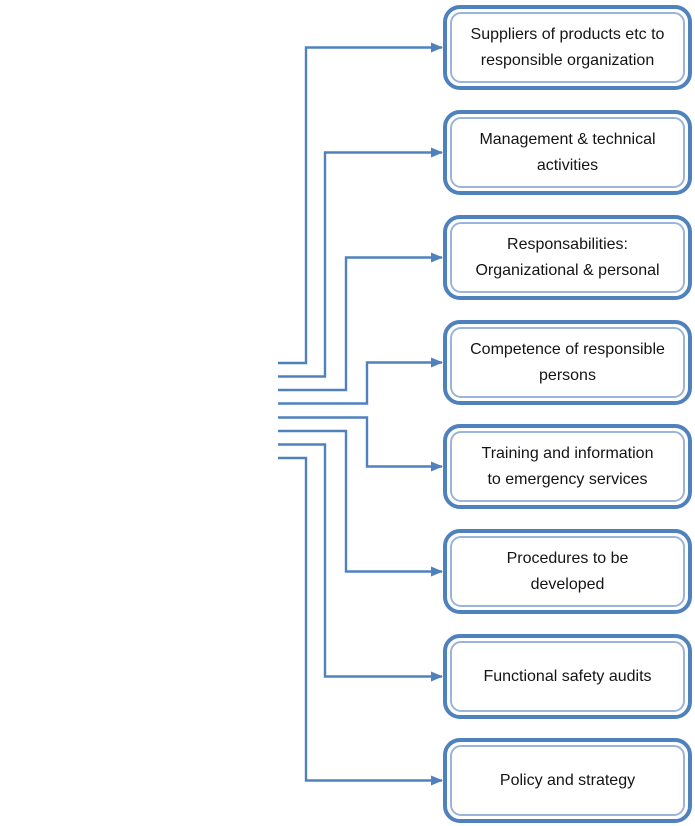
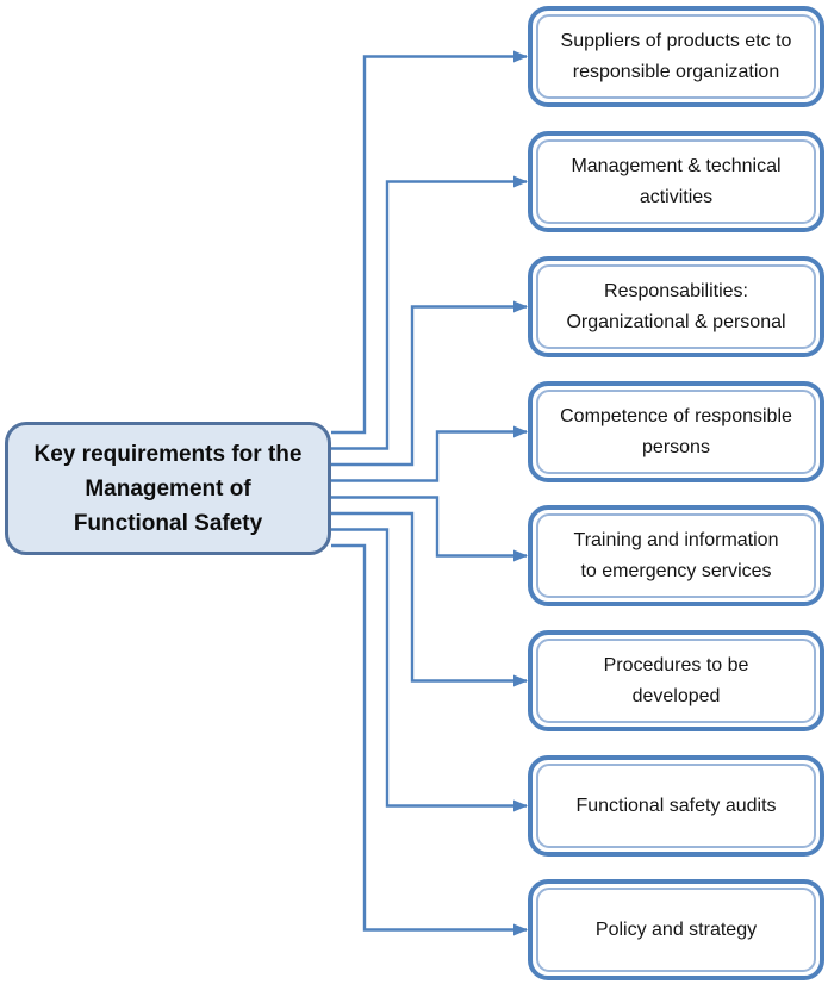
+ Key requirements for the
+ Management of
+ Functional Safety
  Suppliers of products etc to
  responsible organization
  Management & technical
  activities
  Responsabilities:
  Organizational & personal
  Competence of responsible
  persons
  Training and information
  to emergency services
  Procedures to be
  developed
  Functional safety audits
  Policy and strategy
